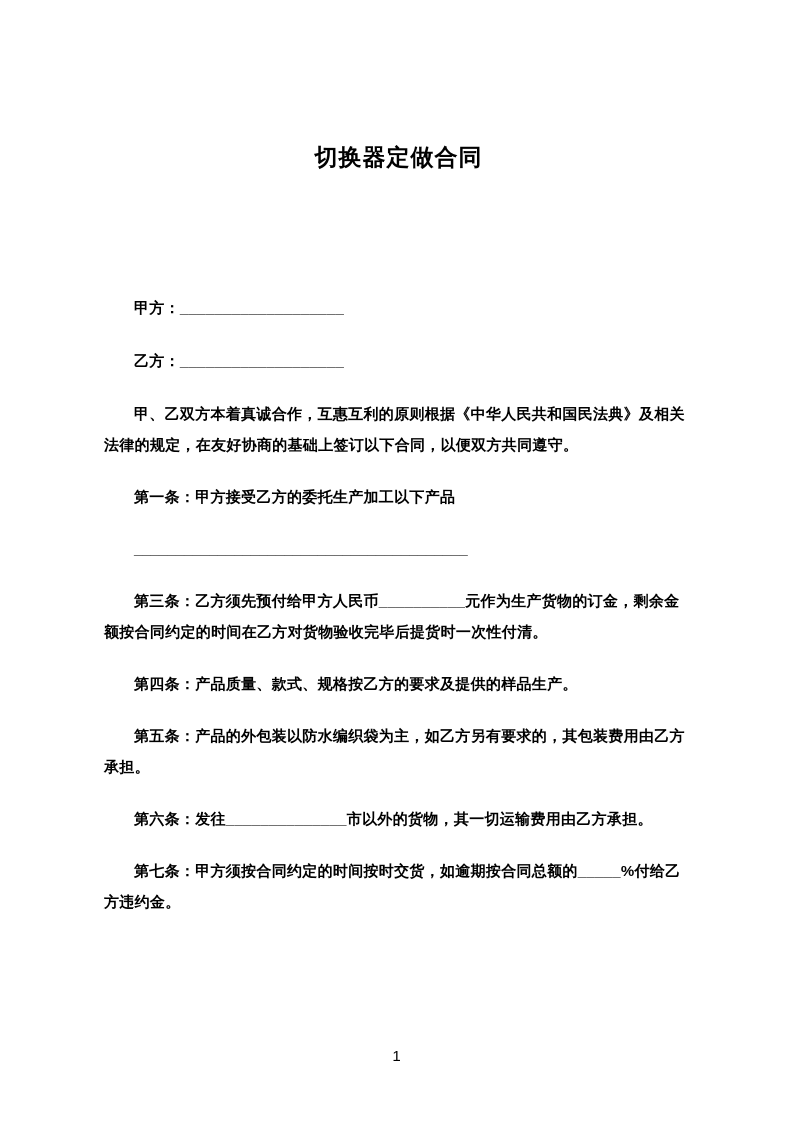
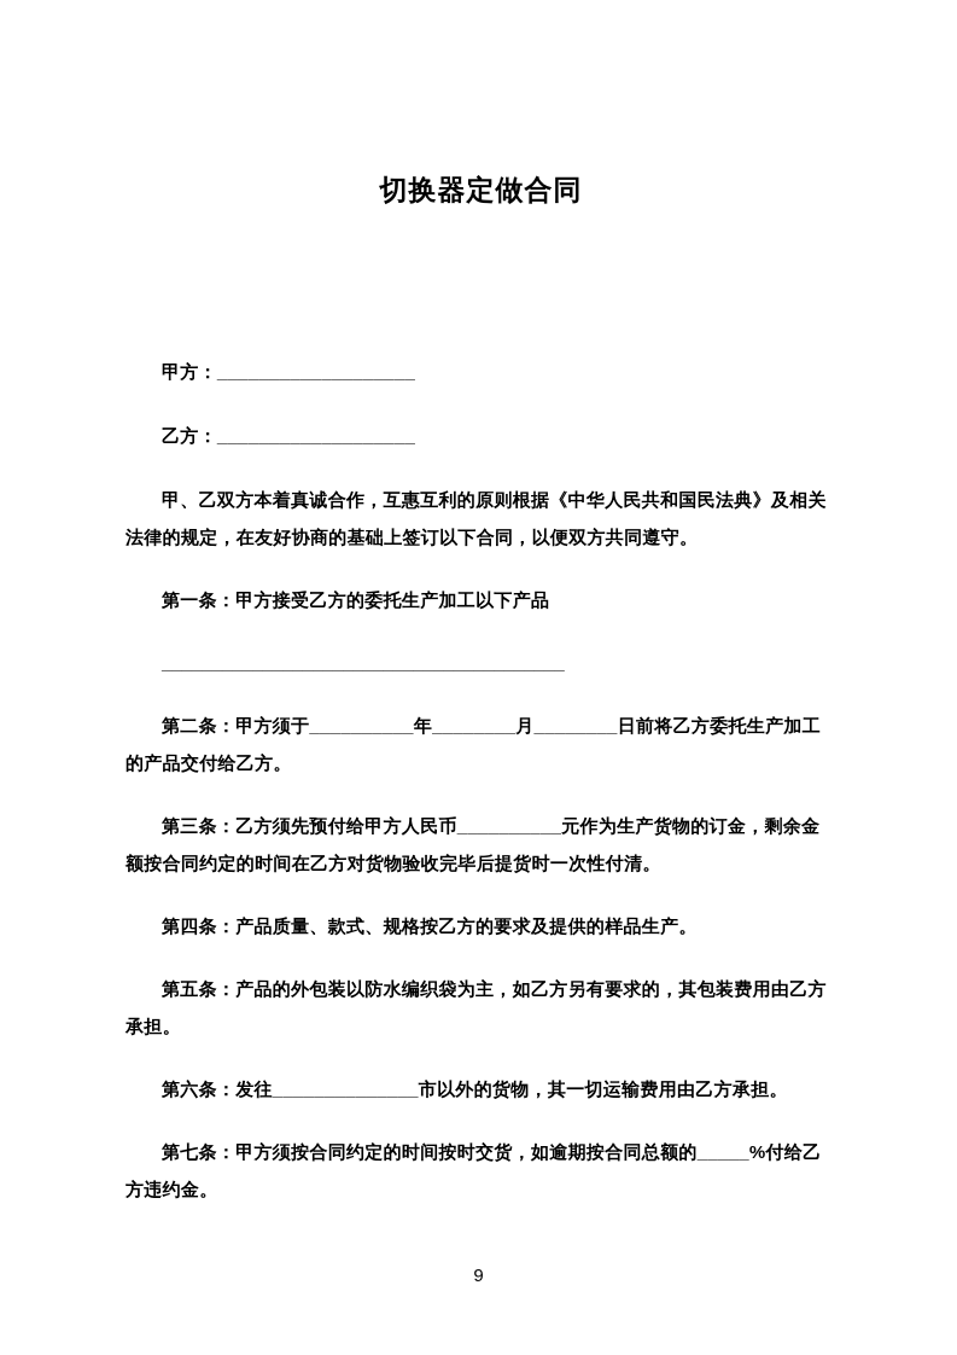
  切换器定做合同
  甲方：___________________
  乙方：___________________
  甲、乙双方本着真诚合作，互惠互利的原则根据《中华人民共和国民法典》及相关法律的规定，在友好协商的基础上签订以下合同，以便双方共同遵守。
  第一条：甲方接受乙方的委托生产加工以下产品
  ________________________________________
+ 第二条：甲方须于__________年________月________日前将乙方委托生产加工的产品交付给乙方。
  第三条：乙方须先预付给甲方人民币__________元作为生产货物的订金，剩余金额按合同约定的时间在乙方对货物验收完毕后提货时一次性付清。
  第四条：产品质量、款式、规格按乙方的要求及提供的样品生产。
  第五条：产品的外包装以防水编织袋为主，如乙方另有要求的，其包装费用由乙方承担。
  第六条：发往______________市以外的货物，其一切运输费用由乙方承担。
  第七条：甲方须按合同约定的时间按时交货，如逾期按合同总额的_____%付给乙方违约金。
- 1
+ 9
